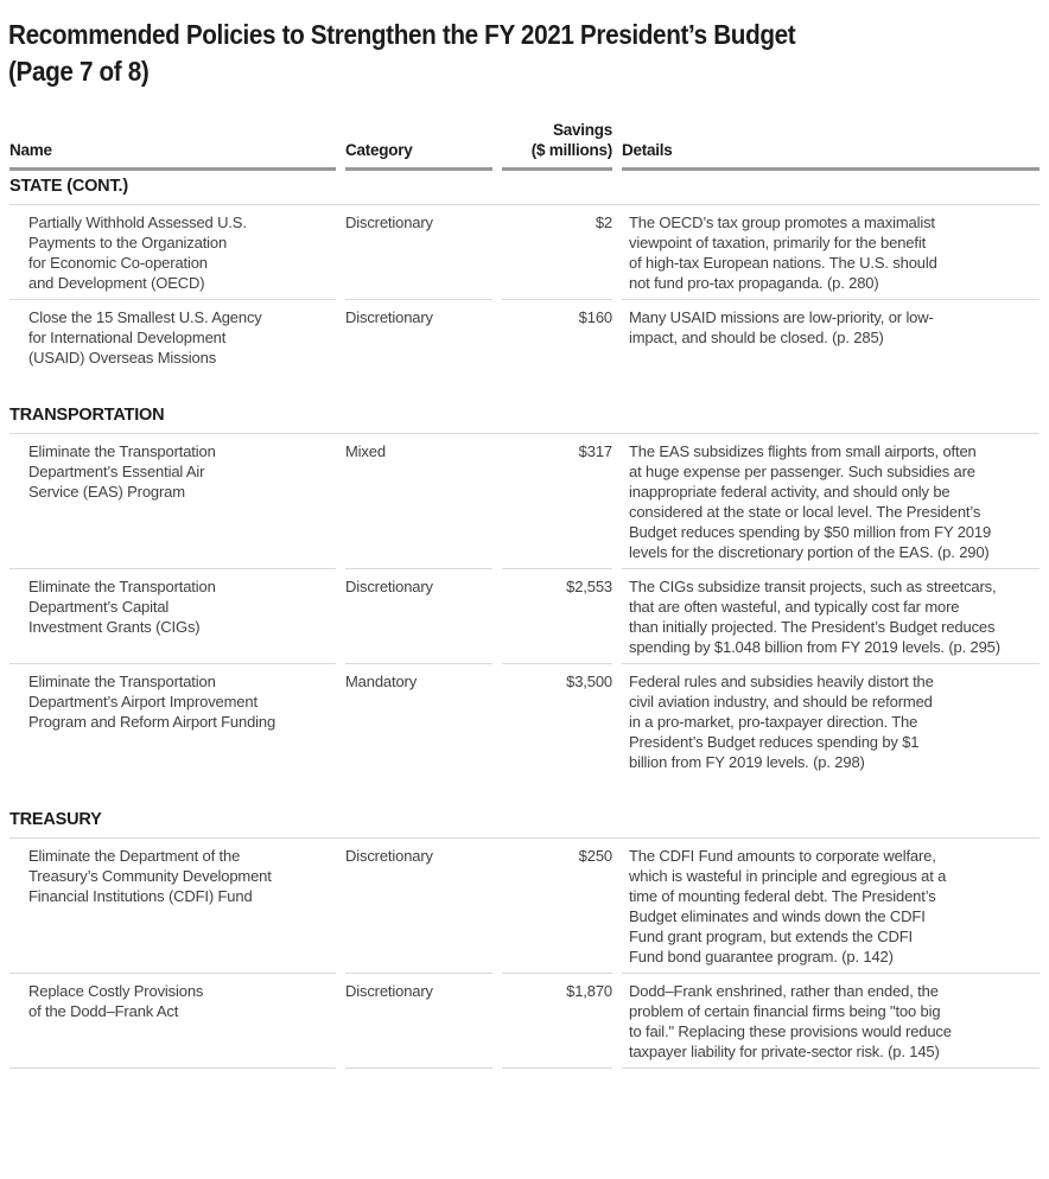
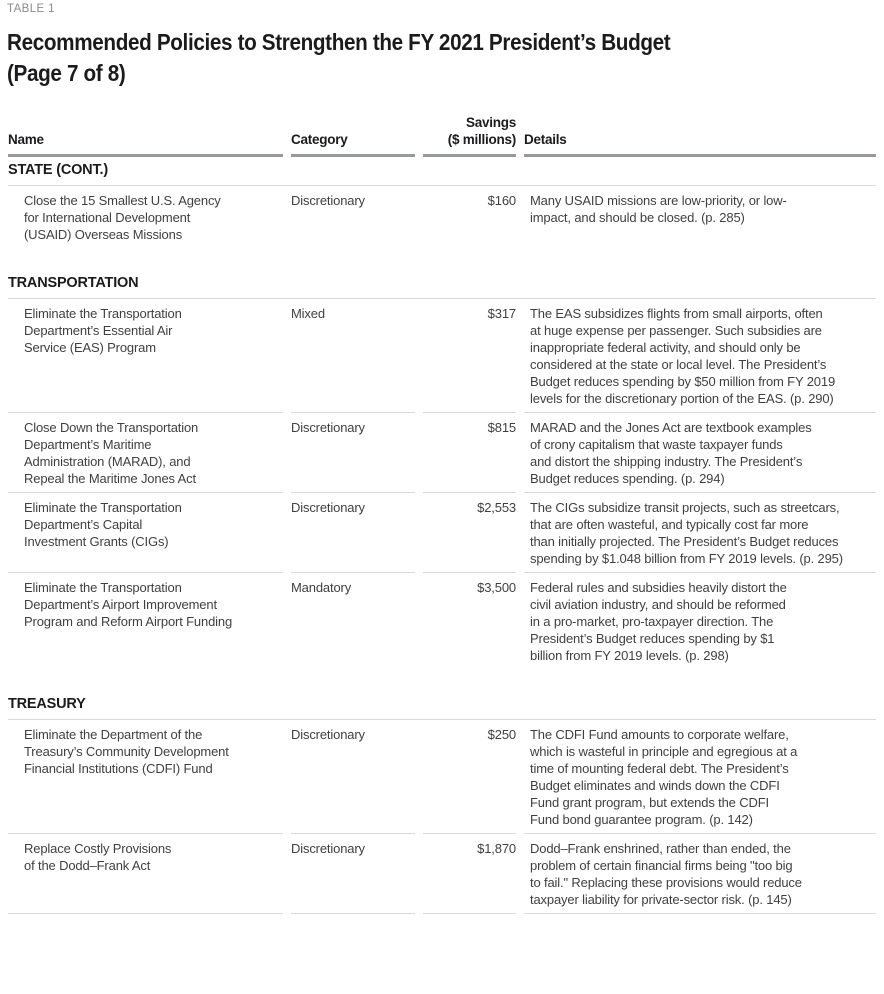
+ TABLE 1
  Recommended Policies to Strengthen the FY 2021 President’s Budget
  (Page 7 of 8)
  Name	Category	Savings ($ millions)	Details
  STATE (CONT.)
- Partially Withhold Assessed U.S. Payments to the Organization for Economic Co-operation and Development (OECD)	Discretionary	$2	The OECD’s tax group promotes a maximalist viewpoint of taxation, primarily for the benefit of high-tax European nations. The U.S. should not fund pro-tax propaganda. (p. 280)
  Close the 15 Smallest U.S. Agency for International Development (USAID) Overseas Missions	Discretionary	$160	Many USAID missions are low-priority, or low- impact, and should be closed. (p. 285)
  TRANSPORTATION
  Eliminate the Transportation Department’s Essential Air Service (EAS) Program	Mixed	$317	The EAS subsidizes flights from small airports, often at huge expense per passenger. Such subsidies are inappropriate federal activity, and should only be considered at the state or local level. The President’s Budget reduces spending by $50 million from FY 2019 levels for the discretionary portion of the EAS. (p. 290)
+ Close Down the Transportation Department’s Maritime Administration (MARAD), and Repeal the Maritime Jones Act	Discretionary	$815	MARAD and the Jones Act are textbook examples of crony capitalism that waste taxpayer funds and distort the shipping industry. The President’s Budget reduces spending. (p. 294)
  Eliminate the Transportation Department’s Capital Investment Grants (CIGs)	Discretionary	$2,553	The CIGs subsidize transit projects, such as streetcars, that are often wasteful, and typically cost far more than initially projected. The President’s Budget reduces spending by $1.048 billion from FY 2019 levels. (p. 295)
  Eliminate the Transportation Department’s Airport Improvement Program and Reform Airport Funding	Mandatory	$3,500	Federal rules and subsidies heavily distort the civil aviation industry, and should be reformed in a pro-market, pro-taxpayer direction. The President’s Budget reduces spending by $1 billion from FY 2019 levels. (p. 298)
  TREASURY
  Eliminate the Department of the Treasury’s Community Development Financial Institutions (CDFI) Fund	Discretionary	$250	The CDFI Fund amounts to corporate welfare, which is wasteful in principle and egregious at a time of mounting federal debt. The President’s Budget eliminates and winds down the CDFI Fund grant program, but extends the CDFI Fund bond guarantee program. (p. 142)
  Replace Costly Provisions of the Dodd–Frank Act	Discretionary	$1,870	Dodd–Frank enshrined, rather than ended, the problem of certain financial firms being "too big to fail." Replacing these provisions would reduce taxpayer liability for private-sector risk. (p. 145)
